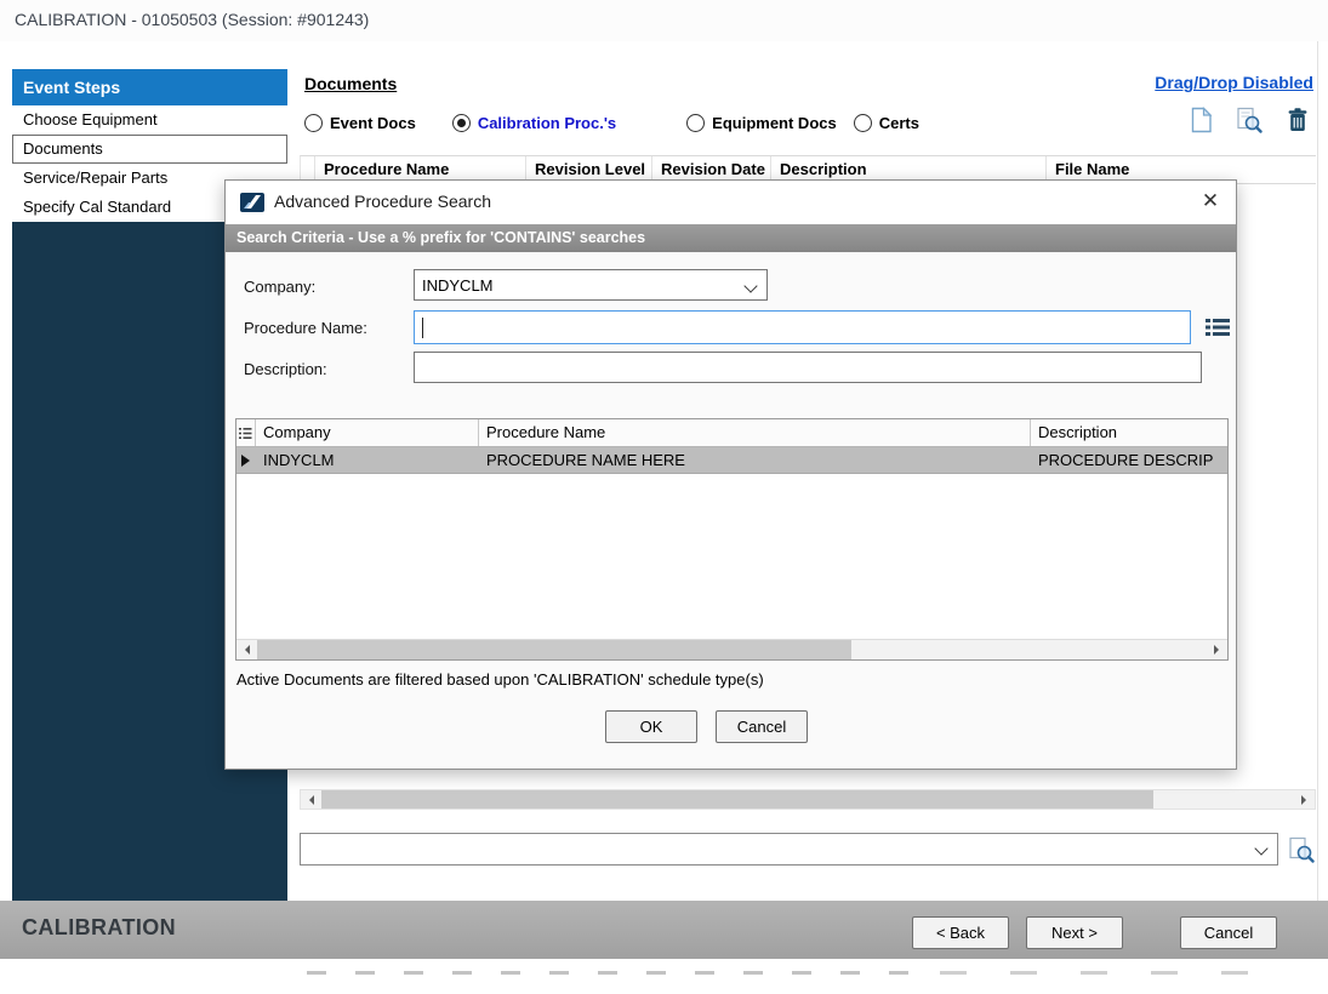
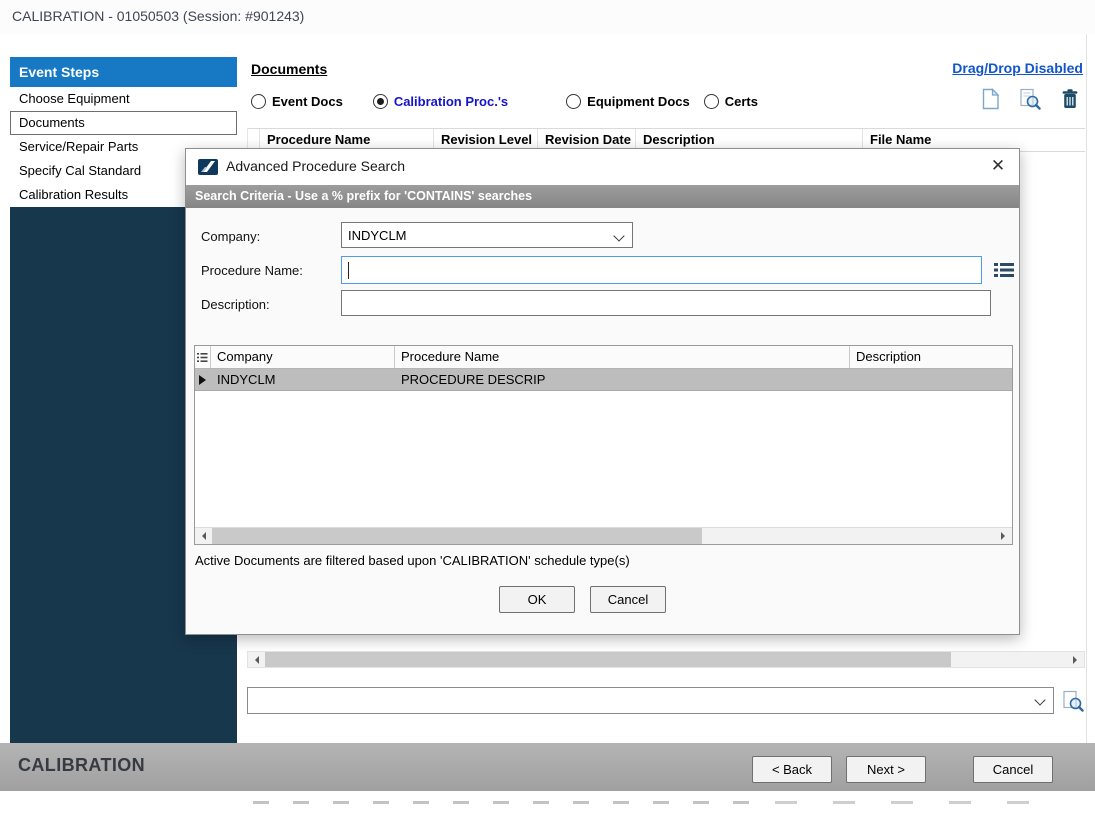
  CALIBRATION - 01050503 (Session: #901243)
  Event Steps
  Choose Equipment
  Documents
  Service/Repair Parts
  Specify Cal Standard
+ Calibration Results
  Documents
  Drag/Drop Disabled
  Event Docs
  Calibration Proc.'s
  Equipment Docs
  Certs
  Procedure Name
  Revision Level
  Revision Date
  Description
  File Name
  CALIBRATION
  < Back
  Next >
  Cancel
  Advanced Procedure Search
  ✕
  Search Criteria - Use a % prefix for 'CONTAINS' searches
  Company:
  INDYCLM
  Procedure Name:
  Description:
  Company
  Procedure Name
  Description
  INDYCLM
- PROCEDURE NAME HERE
  PROCEDURE DESCRIP
  Active Documents are filtered based upon 'CALIBRATION' schedule type(s)
  OK
  Cancel
